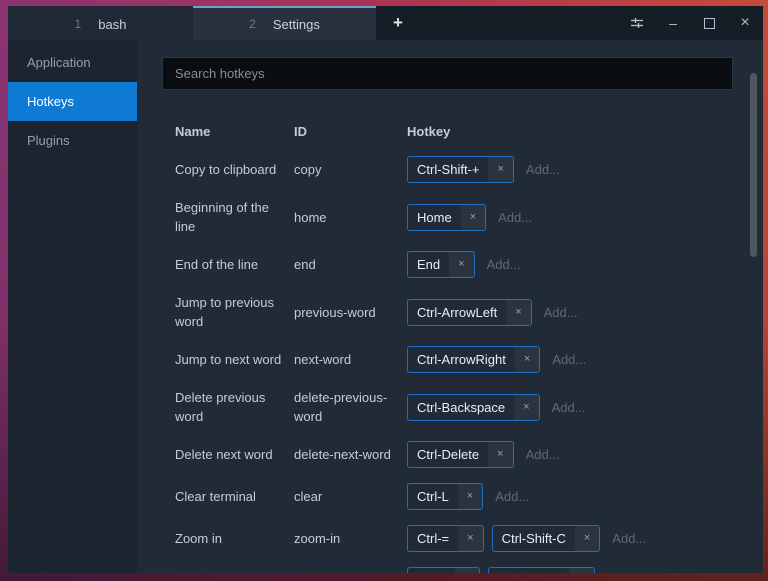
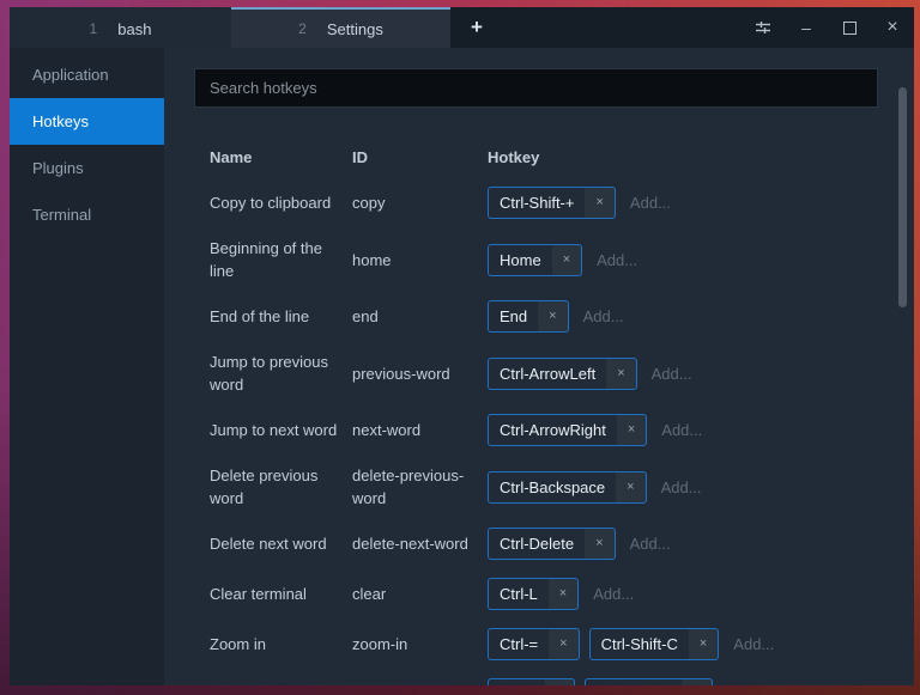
  1
  bash
  2
  Settings
  +
  –
  ×
  Application
  Hotkeys
  Plugins
+ Terminal
  Search hotkeys
  Name
  ID
  Hotkey
  Copy to clipboard
  copy
  Ctrl-Shift-+
  ×
  Add...
  Beginning of the line
  home
  Home
  ×
  Add...
  End of the line
  end
  End
  ×
  Add...
  Jump to previous word
  previous-word
  Ctrl-ArrowLeft
  ×
  Add...
  Jump to next word
  next-word
  Ctrl-ArrowRight
  ×
  Add...
  Delete previous word
  delete-previous-word
  Ctrl-Backspace
  ×
  Add...
  Delete next word
  delete-next-word
  Ctrl-Delete
  ×
  Add...
  Clear terminal
  clear
  Ctrl-L
  ×
  Add...
  Zoom in
  zoom-in
  Ctrl-=
  ×
  Ctrl-Shift-C
  ×
  Add...
